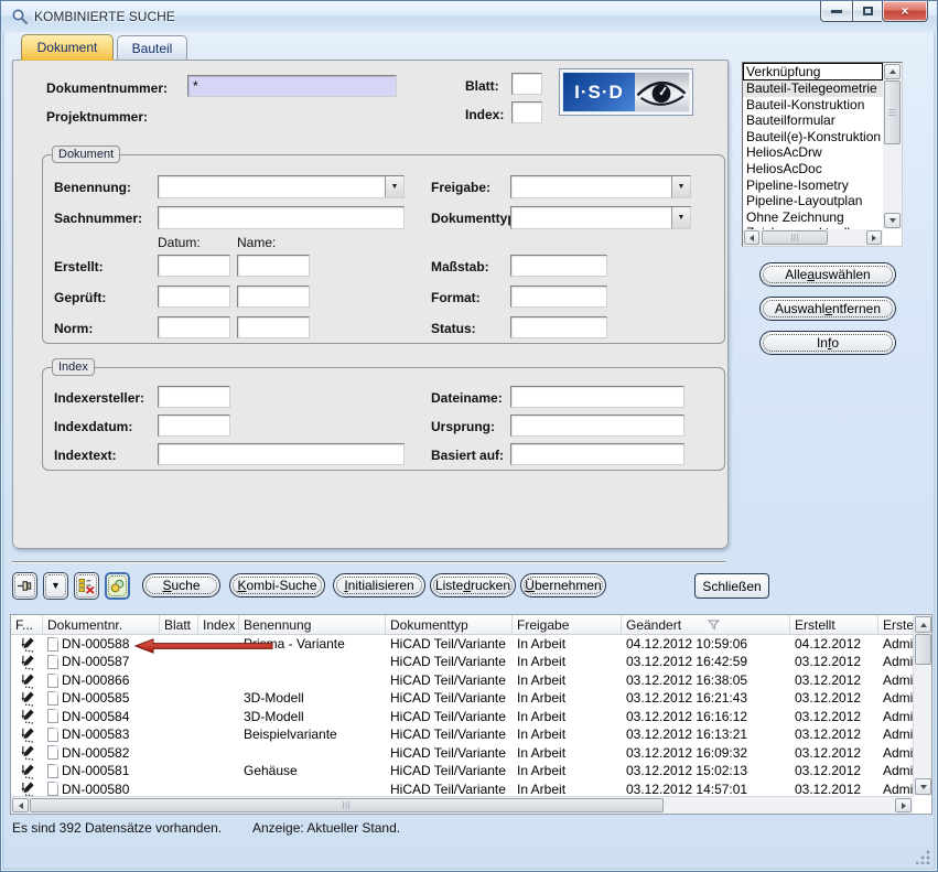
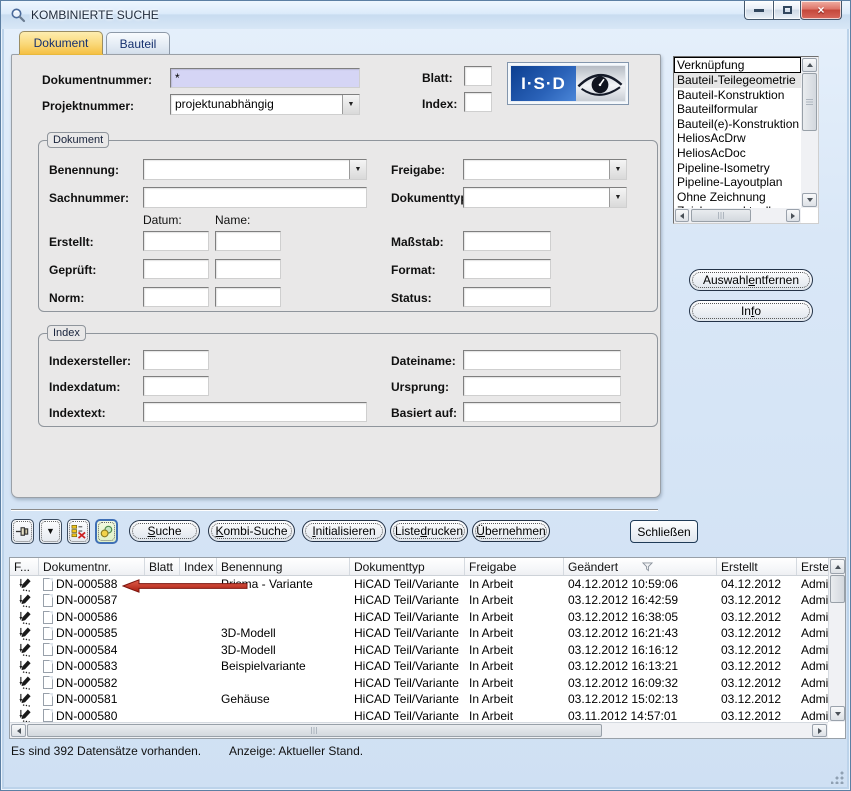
  KOMBINIERTE SUCHE
  ×
  Dokument
  Bauteil
  Dokumentnummer:
  *
  Projektnummer:
+ projektunabhängig
  Blatt:
  Index:
  I·S·D
  Dokument
  Benennung:
  Freigabe:
  Sachnummer:
  Dokumentty
  Datum:
  Name:
  Erstellt:
  Maßstab:
  Geprüft:
  Format:
  Norm:
  Status:
  Index
  Indexersteller:
  Dateiname:
  Indexdatum:
  Ursprung:
  Indextext:
  Basiert auf:
  Verknüpfung
  Bauteil-Teilegeometrie
  Bauteil-Konstruktion
  Bauteilformular
  Bauteil(e)-Konstruktion
  HeliosAcDrw
  HeliosAcDoc
  Pipeline-Isometry
  Pipeline-Layoutplan
  Ohne Zeichnung
- Alle
- a
- uswählen
  Auswahl
  e
  ntfernen
  In
  f
  o
  ▼
  S
  uche
  K
  ombi-Suche
  I
  nitialisieren
  Liste
  d
  rucken
  Ü
  bernehmen
  Schließen
  F...
  Dokumentnr.
  Blatt
  Index
  Benennung
  Dokumenttyp
  Freigabe
  Geändert
  Erstellt
  Erste
  DN-000588
  HiCAD Teil/Variante
  In Arbeit
  04.12.2012 10:59:06
  04.12.2012
  Admi
  DN-000587
  HiCAD Teil/Variante
  In Arbeit
  03.12.2012 16:42:59
  03.12.2012
  Admi
- DN-000866
+ DN-000586
  HiCAD Teil/Variante
  In Arbeit
  03.12.2012 16:38:05
  03.12.2012
  Admi
  DN-000585
  3D-Modell
  HiCAD Teil/Variante
  In Arbeit
  03.12.2012 16:21:43
  03.12.2012
  Admi
  DN-000584
  3D-Modell
  HiCAD Teil/Variante
  In Arbeit
  03.12.2012 16:16:12
  03.12.2012
  Admi
  DN-000583
  Beispielvariante
  HiCAD Teil/Variante
  In Arbeit
  03.12.2012 16:13:21
  03.12.2012
  Admi
  DN-000582
  HiCAD Teil/Variante
  In Arbeit
  03.12.2012 16:09:32
  03.12.2012
  Admi
  DN-000581
  Gehäuse
  HiCAD Teil/Variante
  In Arbeit
  03.12.2012 15:02:13
  03.12.2012
  Admi
  DN-000580
  HiCAD Teil/Variante
  In Arbeit
- 03.12.2012 14:57:01
+ 03.11.2012 14:57:01
  03.12.2012
  Admi
  Es sind 392 Datensätze vorhanden.
  Anzeige: Aktueller Stand.
